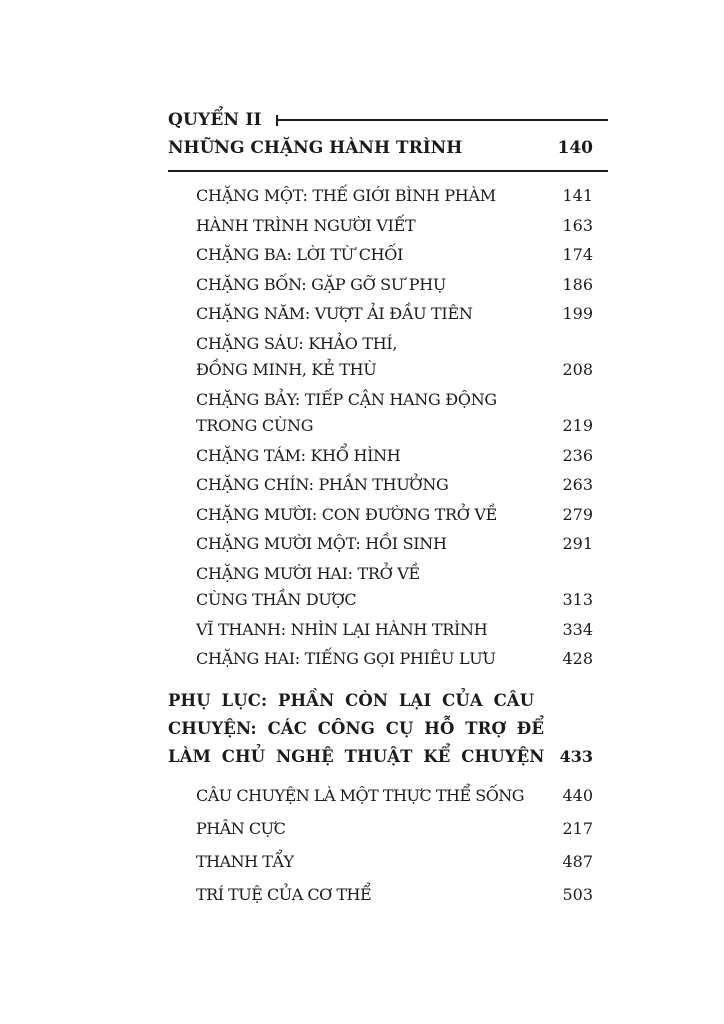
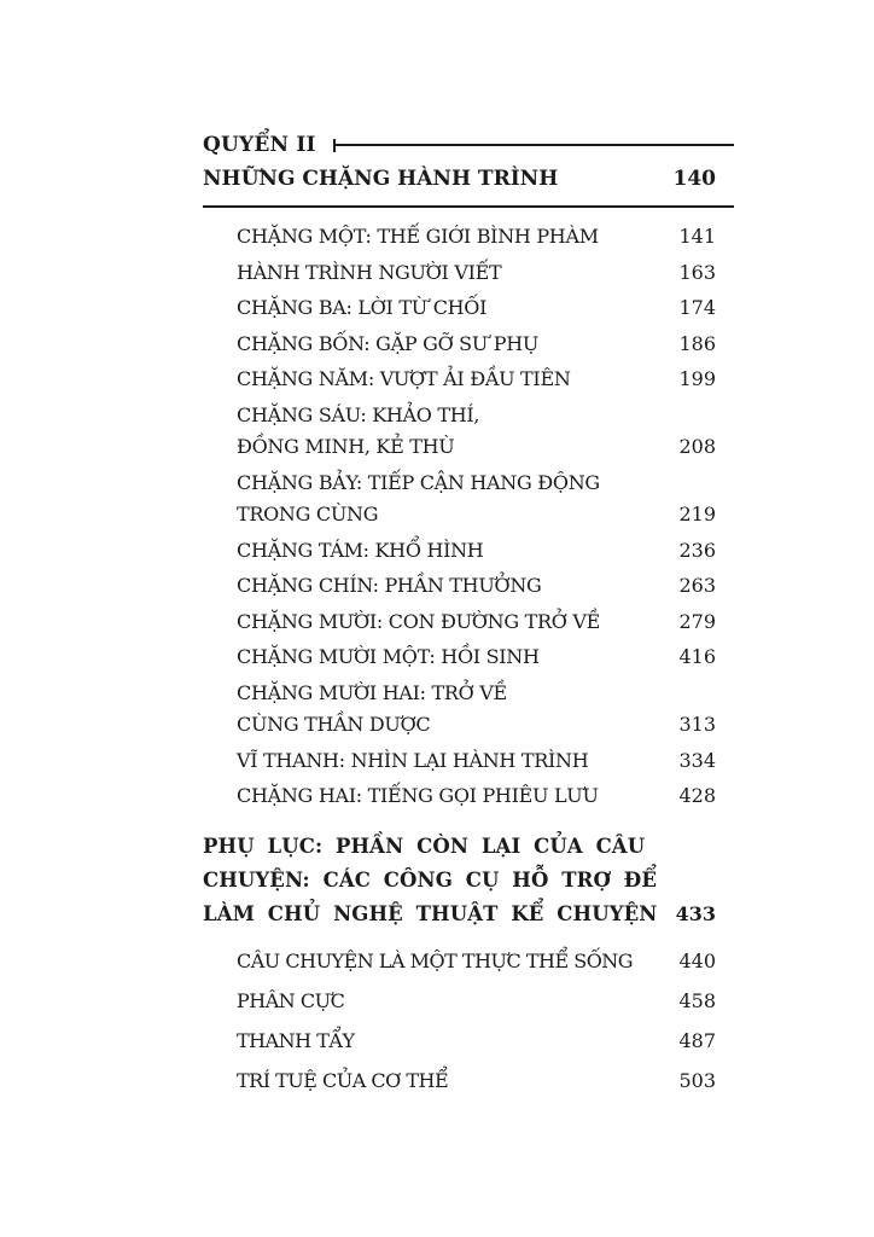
  QUYỂN II
  NHỮNG CHẶNG HÀNH TRÌNH
  140
  CHẶNG MỘT: THẾ GIỚI BÌNH PHÀM
  141
  HÀNH TRÌNH NGƯỜI VIẾT
  163
  CHẶNG BA: LỜI TỪ CHỐI
  174
  CHẶNG BỐN: GẶP GỠ SƯ PHỤ
  186
  CHẶNG NĂM: VƯỢT ẢI ĐẦU TIÊN
  199
  CHẶNG SÁU: KHẢO THÍ,
  ĐỒNG MINH, KẺ THÙ
  208
  CHẶNG BẢY: TIẾP CẬN HANG ĐỘNG
  TRONG CÙNG
  219
  CHẶNG TÁM: KHỔ HÌNH
  236
  CHẶNG CHÍN: PHẦN THƯỞNG
  263
  CHẶNG MƯỜI: CON ĐƯỜNG TRỞ VỀ
  279
  CHẶNG MƯỜI MỘT: HỒI SINH
- 291
+ 416
  CHẶNG MƯỜI HAI: TRỞ VỀ
  CÙNG THẦN DƯỢC
  313
  VĨ THANH: NHÌN LẠI HÀNH TRÌNH
  334
  CHẶNG HAI: TIẾNG GỌI PHIÊU LƯU
  428
  PHỤ LỤC: PHẦN CÒN LẠI CỦA CÂU
  CHUYỆN: CÁC CÔNG CỤ HỖ TRỢ ĐỂ
  LÀM CHỦ NGHỆ THUẬT KỂ CHUYỆN
  433
  CÂU CHUYỆN LÀ MỘT THỰC THỂ SỐNG
  440
  PHÂN CỰC
- 217
+ 458
  THANH TẨY
  487
  TRÍ TUỆ CỦA CƠ THỂ
  503
